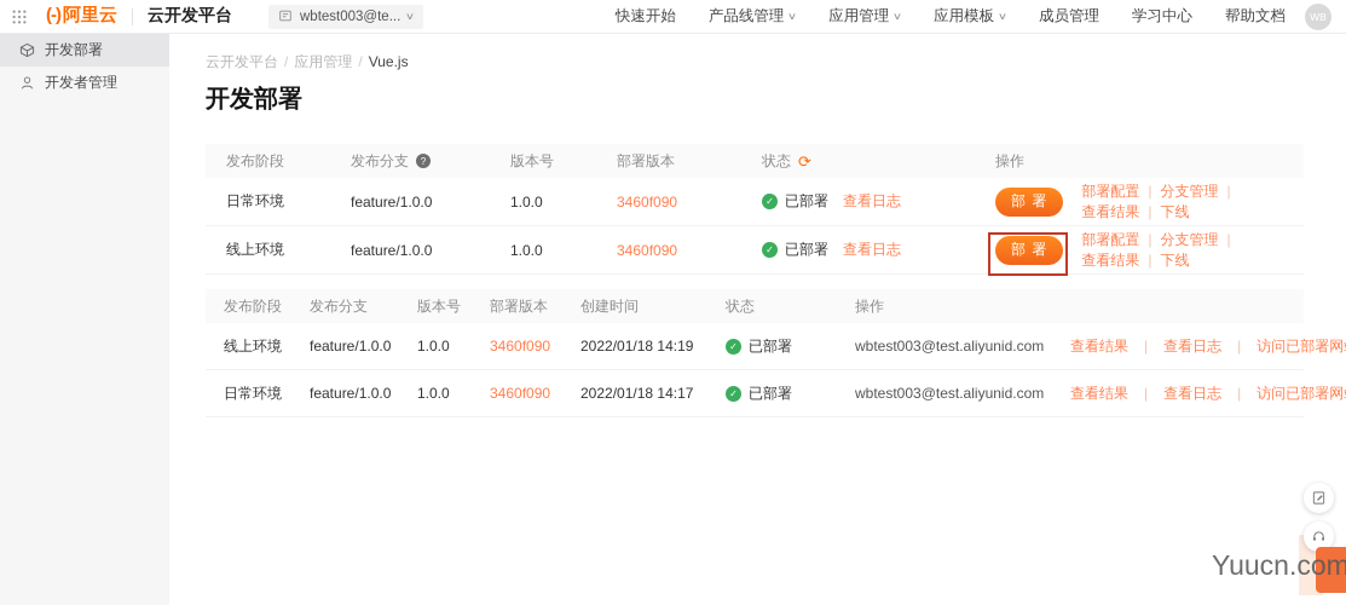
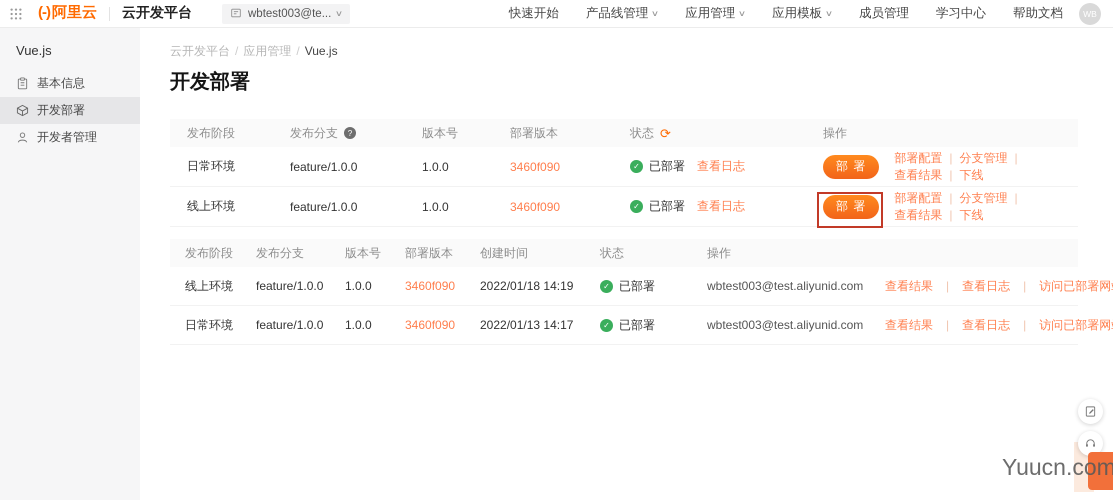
  (-)
  阿里云
  云开发平台
  wbtest003@te...
  ∨
  快速开始
  产品线管理
  ∨
  应用管理
  ∨
  应用模板
  ∨
  成员管理
  学习中心
  帮助文档
  WB
+ Vue.js
+ 基本信息
  开发部署
  开发者管理
  云开发平台 / 应用管理 / Vue.js
  开发部署
  发布阶段
  发布分支
  ?
  版本号
  部署版本
  状态
  ⟳
  操作
  日常环境
  feature/1.0.0
  1.0.0
  3460f090
  ✓
  已部署
  查看日志
  部 署
  部署配置 | 分支管理 |查看结果 | 下线
  线上环境
  feature/1.0.0
  1.0.0
  3460f090
  ✓
  已部署
  查看日志
  部 署
  部署配置 | 分支管理 |查看结果 | 下线
  发布阶段
  发布分支
  版本号
  部署版本
  创建时间
  状态
  操作
  线上环境
  feature/1.0.0
  1.0.0
  3460f090
  2022/01/18 14:19
  ✓
  已部署
  wbtest003@test.aliyunid.com
  查看结果
  |
  查看日志
  |
  访问已部署网
  日常环境
  feature/1.0.0
  1.0.0
  3460f090
- 2022/01/18 14:17
+ 2022/01/13 14:17
  ✓
  已部署
  wbtest003@test.aliyunid.com
  查看结果
  |
  查看日志
  |
  访问已部署网
  Yuucn.com
